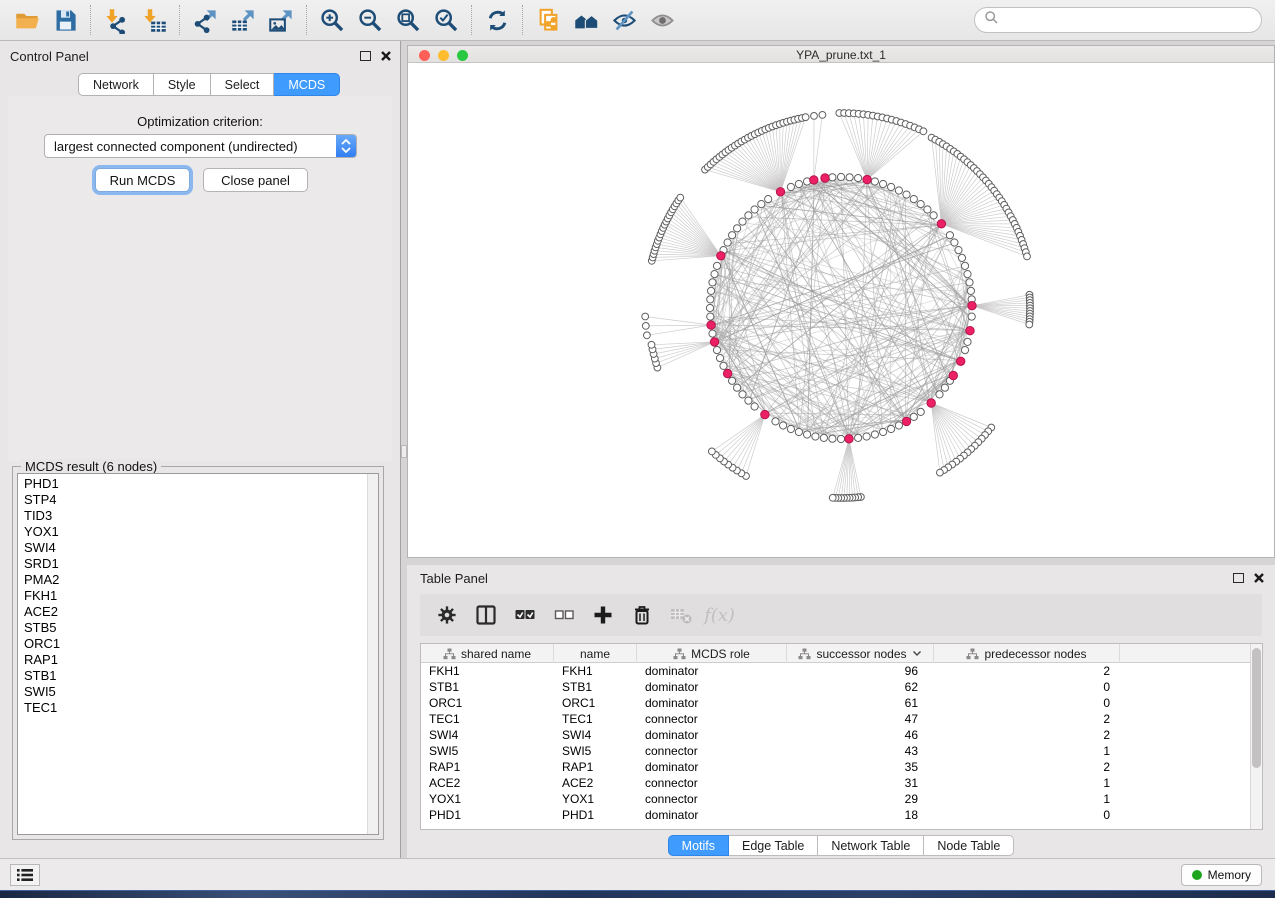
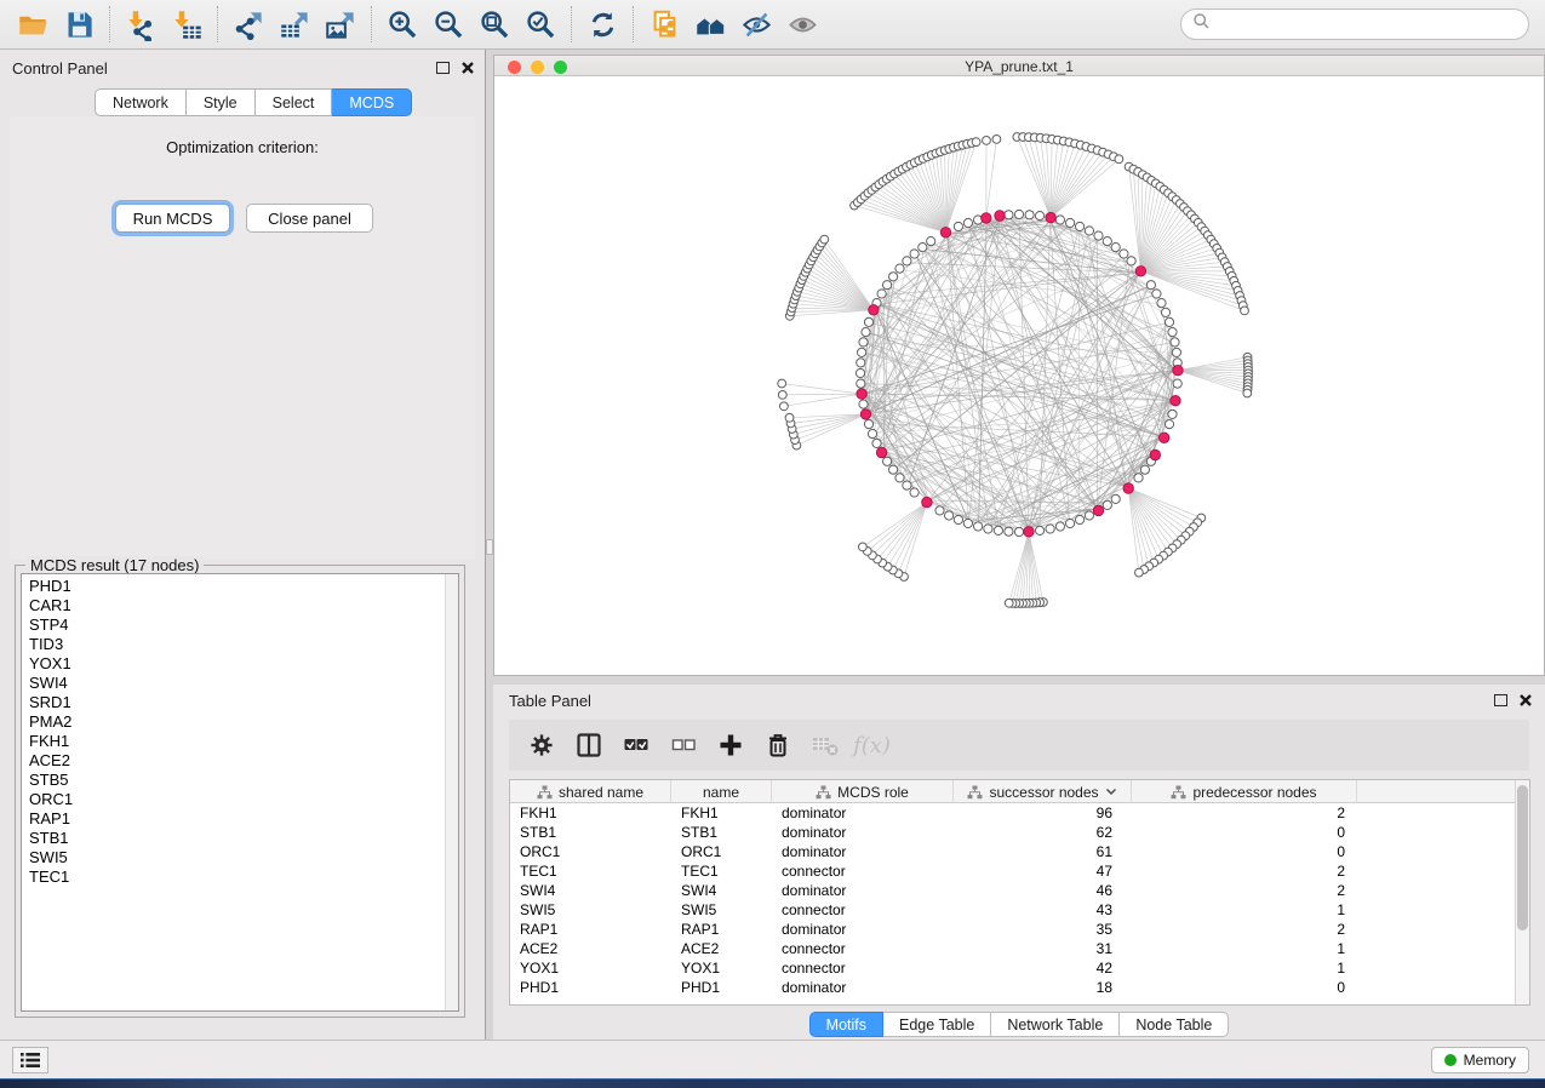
  Control Panel
  Network
  Style
  Select
  MCDS
  Optimization criterion:
- largest connected component (undirected)
  Run MCDS
  Close panel
- MCDS result (6 nodes)
+ MCDS result (17 nodes)
  PHD1
+ CAR1
  STP4
  TID3
  YOX1
  SWI4
  SRD1
  PMA2
  FKH1
  ACE2
  STB5
  ORC1
  RAP1
  STB1
  SWI5
  TEC1
  YPA_prune.txt_1
  Table Panel
  f(x)
  shared name
  name
  MCDS role
  successor nodes
  predecessor nodes
  FKH1
  FKH1
  dominator
  96
  2
  STB1
  STB1
  dominator
  62
  0
  ORC1
  ORC1
  dominator
  61
  0
  TEC1
  TEC1
  connector
  47
  2
  SWI4
  SWI4
  dominator
  46
  2
  SWI5
  SWI5
  connector
  43
  1
  RAP1
  RAP1
  dominator
  35
  2
  ACE2
  ACE2
  connector
  31
  1
  YOX1
  YOX1
  connector
- 29
+ 42
  1
  PHD1
  PHD1
  dominator
  18
  0
  Motifs
  Edge Table
  Network Table
  Node Table
  Memory
